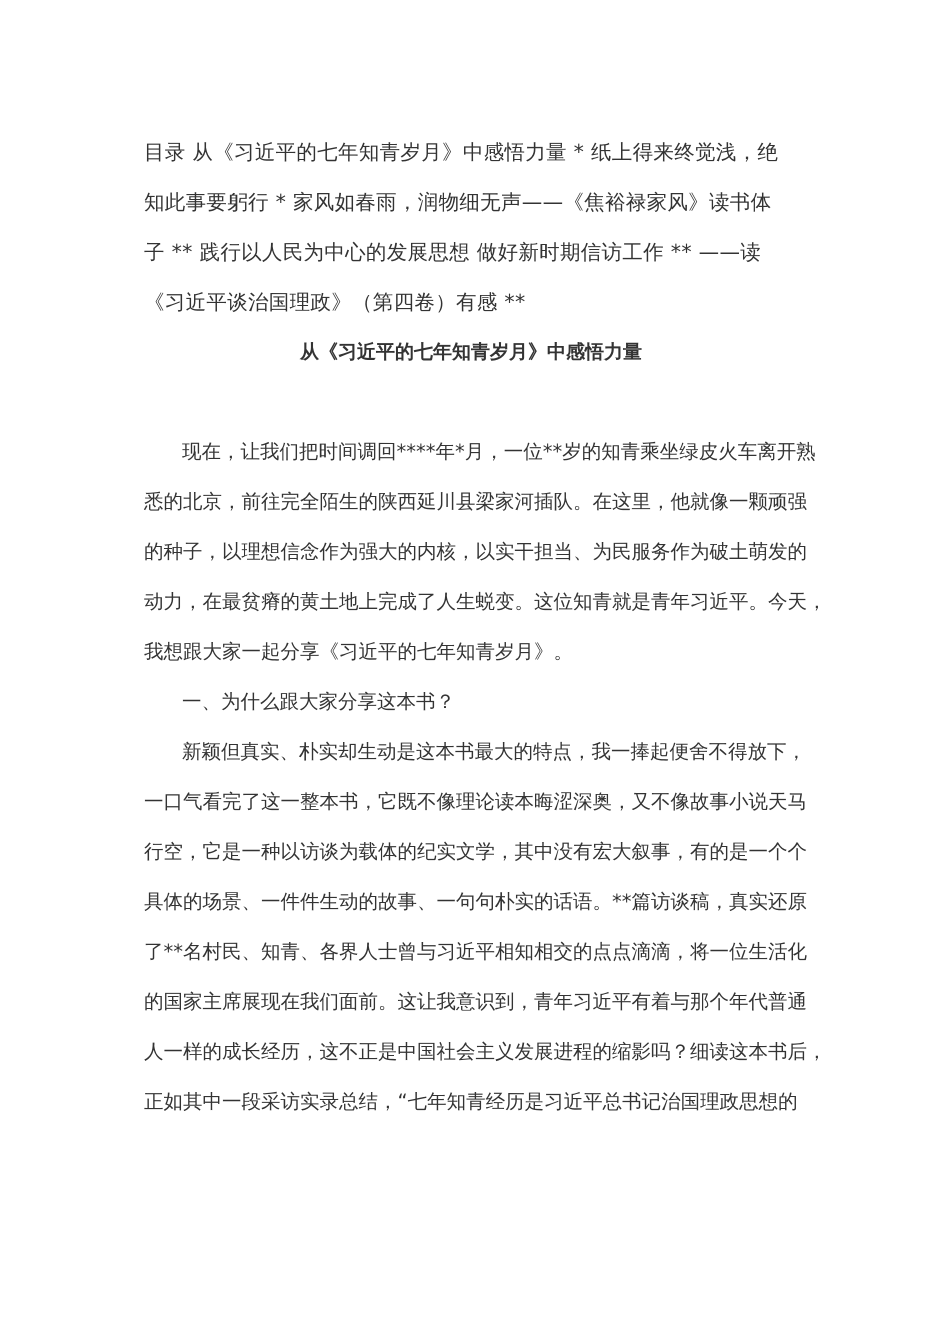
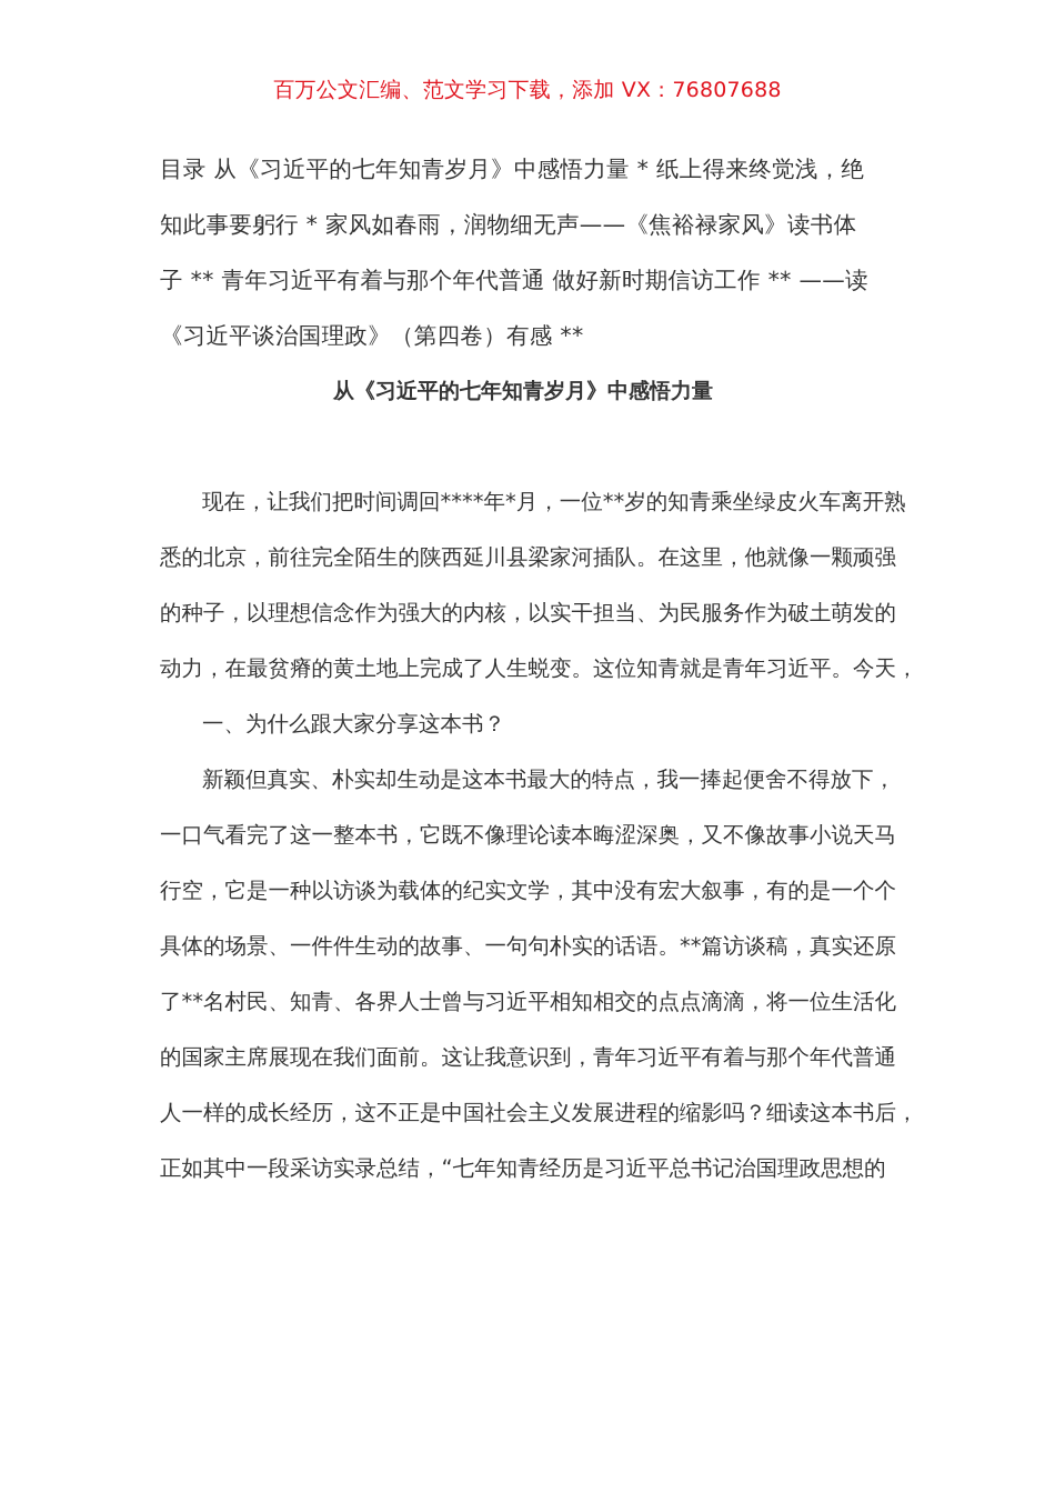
+ 百万公文汇编、范文学习下载，添加 VX：76807688
  目录 从《习近平的七年知青岁月》中感悟力量 * 纸上得来终觉浅，绝
  知此事要躬行 * 家风如春雨，润物细无声——《焦裕禄家风》读书体
- 子 ** 践行以人民为中心的发展思想 做好新时期信访工作 ** ——读
+ 子 ** 青年习近平有着与那个年代普通 做好新时期信访工作 ** ——读
  《习近平谈治国理政》（第四卷）有感 **
  从《习近平的七年知青岁月》中感悟力量
  现在，让我们把时间调回****年*月，一位**岁的知青乘坐绿皮火车离开熟
  悉的北京，前往完全陌生的陕西延川县梁家河插队。在这里，他就像一颗顽强
  的种子，以理想信念作为强大的内核，以实干担当、为民服务作为破土萌发的
  动力，在最贫瘠的黄土地上完成了人生蜕变。这位知青就是青年习近平。今天，
- 我想跟大家一起分享《习近平的七年知青岁月》。
  一、为什么跟大家分享这本书？
  新颖但真实、朴实却生动是这本书最大的特点，我一捧起便舍不得放下，
  一口气看完了这一整本书，它既不像理论读本晦涩深奥，又不像故事小说天马
  行空，它是一种以访谈为载体的纪实文学，其中没有宏大叙事，有的是一个个
  具体的场景、一件件生动的故事、一句句朴实的话语。**篇访谈稿，真实还原
  了**名村民、知青、各界人士曾与习近平相知相交的点点滴滴，将一位生活化
  的国家主席展现在我们面前。这让我意识到，青年习近平有着与那个年代普通
  人一样的成长经历，这不正是中国社会主义发展进程的缩影吗？细读这本书后，
  正如其中一段采访实录总结，“七年知青经历是习近平总书记治国理政思想的
